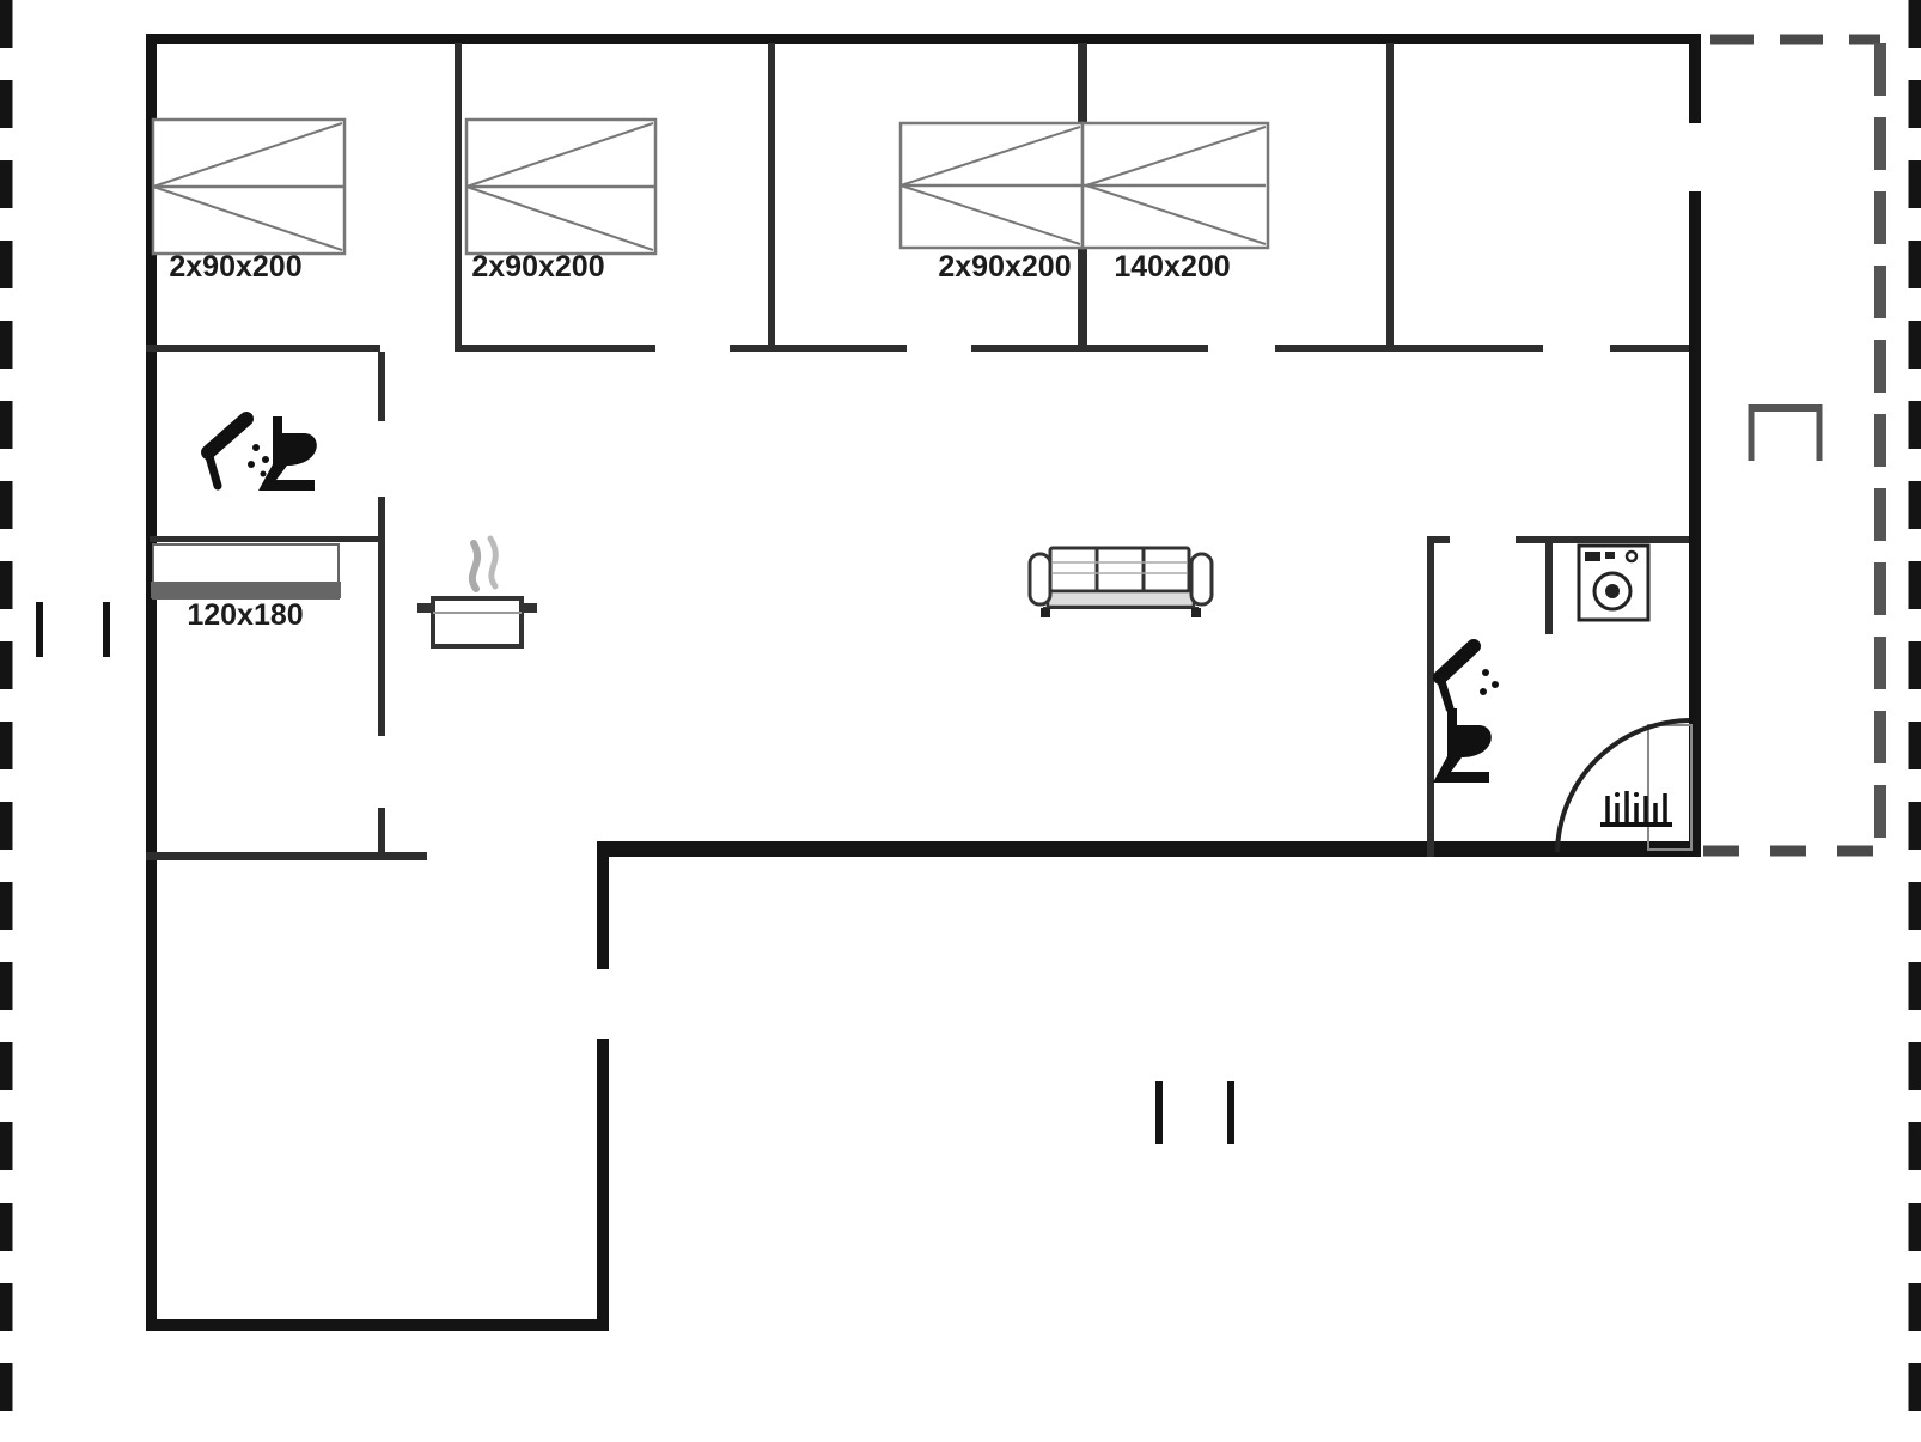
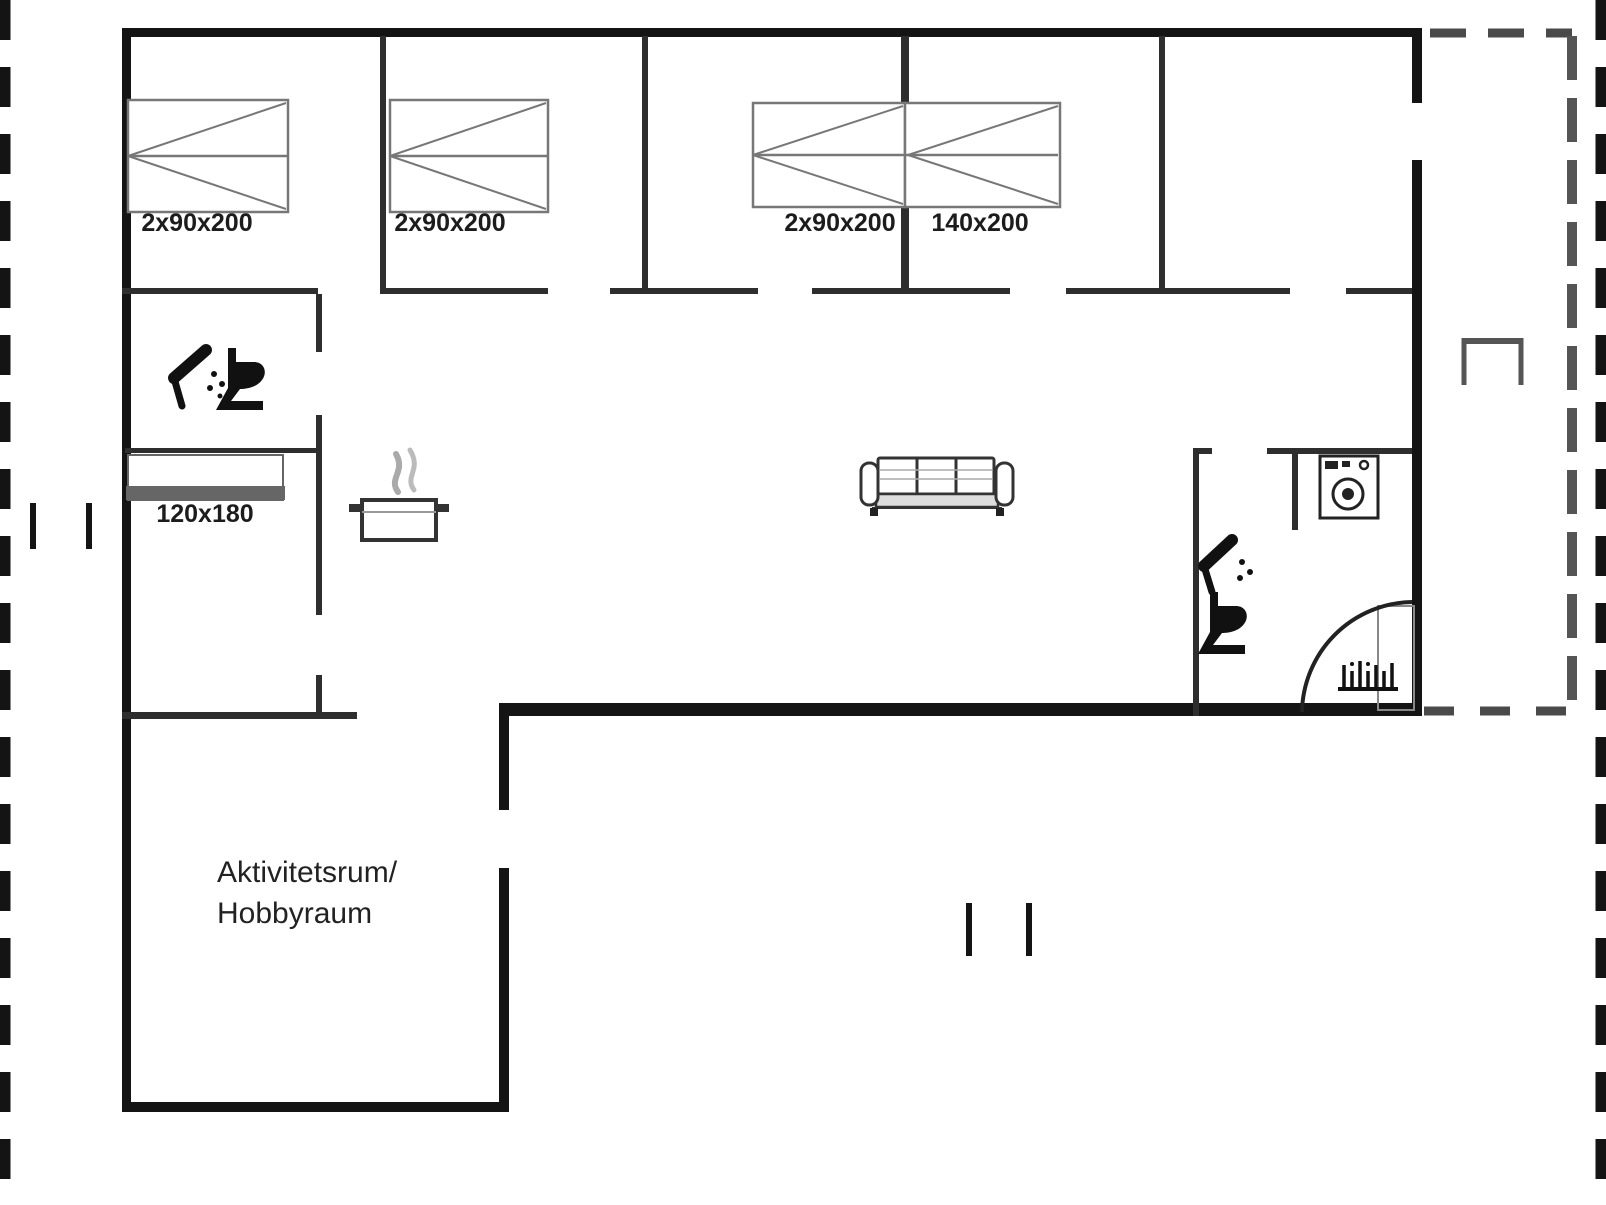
  2x90x200
  2x90x200
  2x90x200
  140x200
  120x180
+ Aktivitetsrum/
+ Hobbyraum
